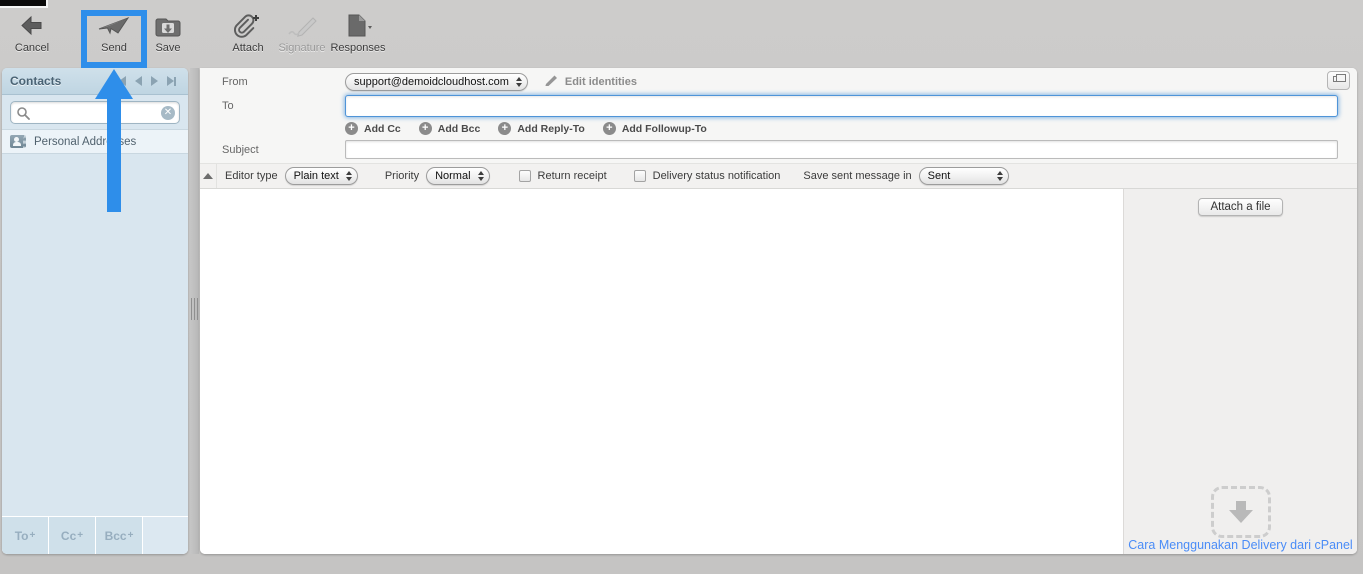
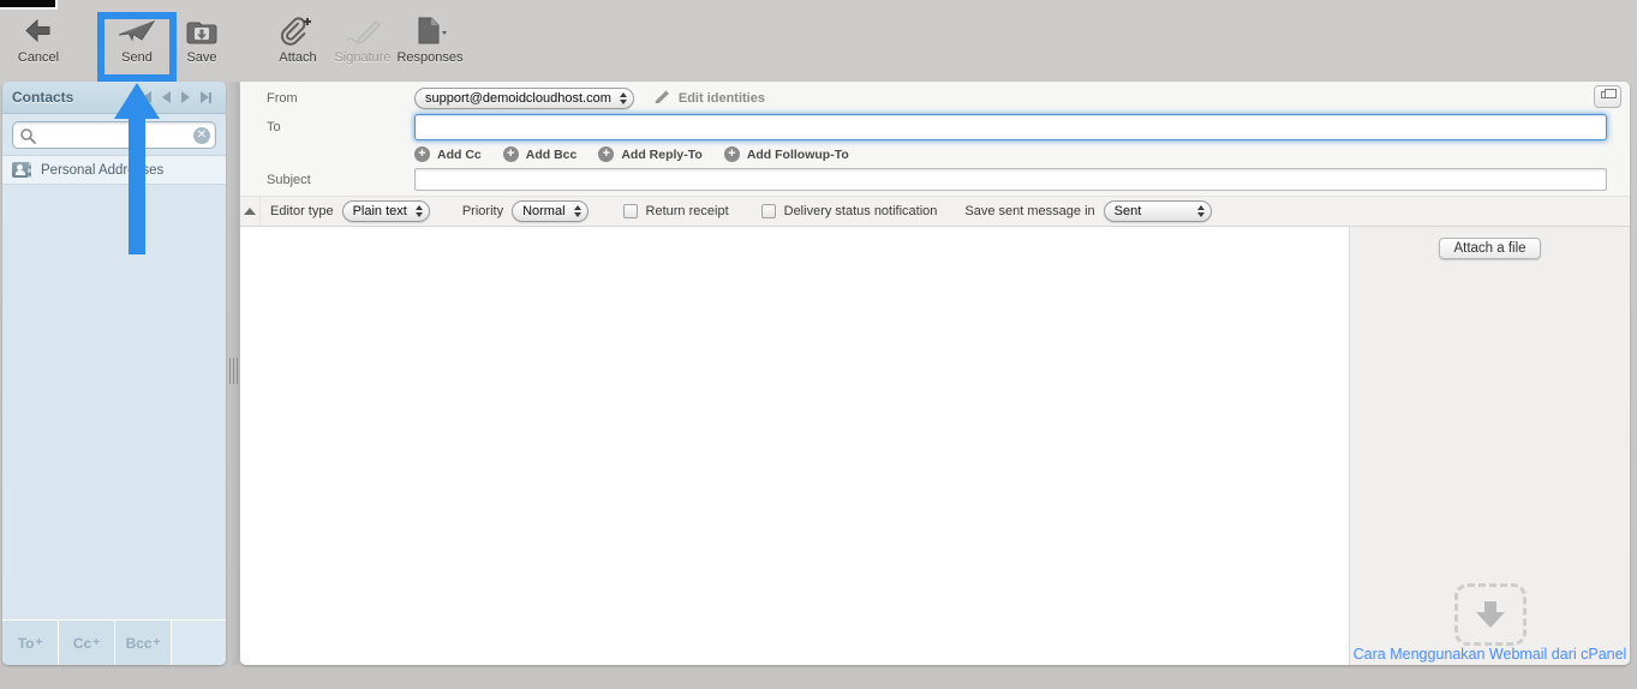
  Cancel
  Send
  Save
  Attach
  Signature
  Responses
  Contacts
  ✕
  Personal Addrses
  To
  +
  Cc
  +
  Bcc
  +
  From
  support@demoidcloudhost.com
  Edit identities
  To
  +
  Add Cc
  +
  Add Bcc
  +
  Add Reply-To
  +
  Add Followup-To
  Subject
  Editor type
  Plain text
  Priority
  Normal
  Return receipt
  Delivery status notification
  Save sent message in
  Sent
  Attach a file
- Cara Menggunakan Delivery dari cPanel
+ Cara Menggunakan Webmail dari cPanel
